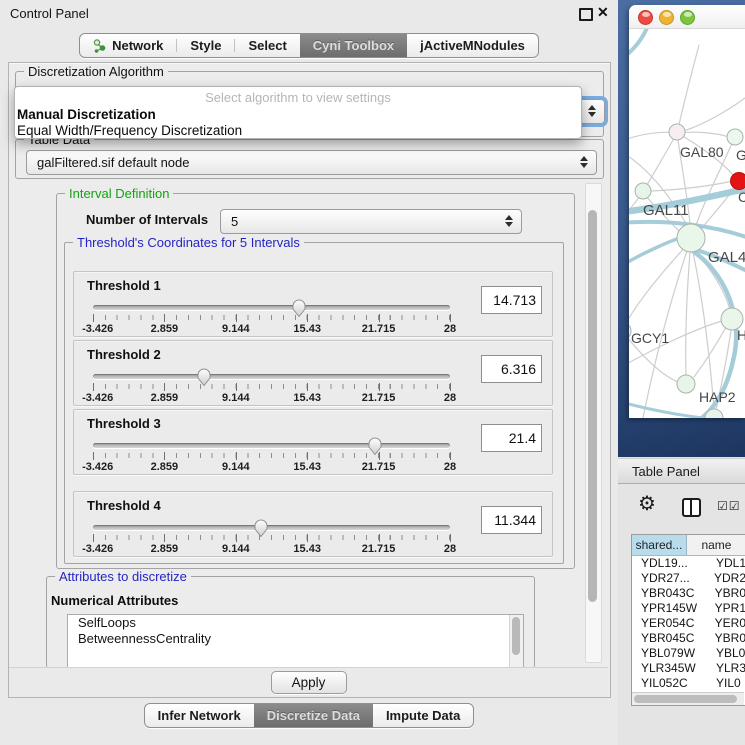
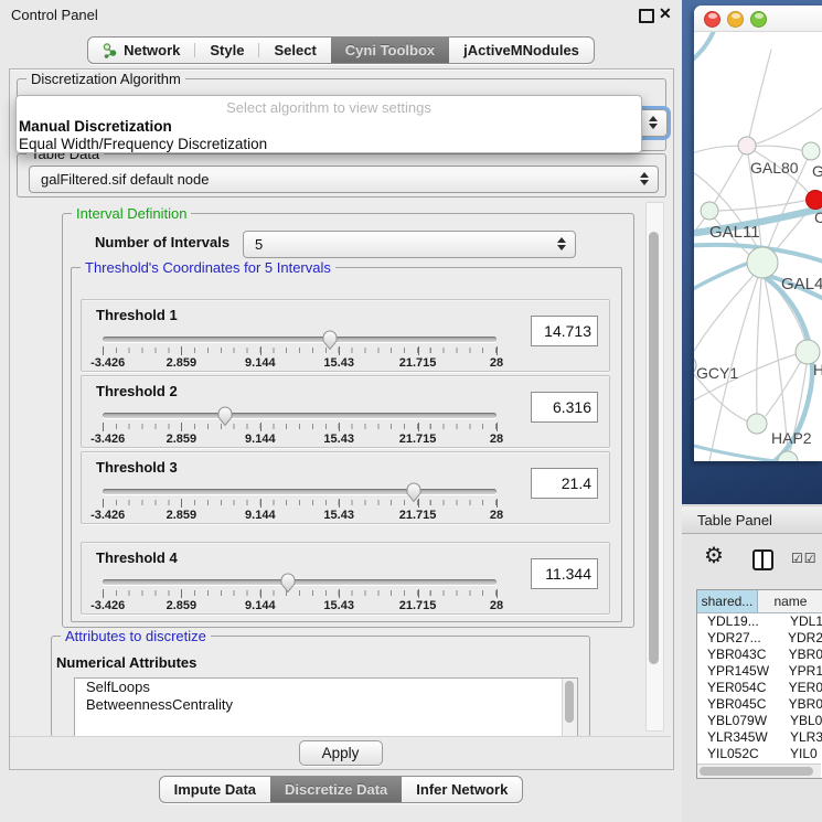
  Control Panel
  ✕
  Network
  Style
  Select
  Cyni Toolbox
  jActiveMNodules
  Discretization Algorithm
  Select algorithm to view settings
  Manual Discretization
  Equal Width/Frequency Discretization
  Table Data
  galFiltered.sif default node
  Interval Definition
  Number of Intervals
  5
  Threshold's Coordinates for 5 Intervals
  Threshold 1
  -3.426
  2.859
  9.144
  15.43
  21.715
  28
  14.713
  Threshold 2
  -3.426
  2.859
  9.144
  15.43
  21.715
  28
  6.316
  Threshold 3
  -3.426
  2.859
  9.144
  15.43
  21.715
  28
  21.4
  Threshold 4
  -3.426
  2.859
  9.144
  15.43
  21.715
  28
  11.344
  Attributes to discretize
  Numerical Attributes
  SelfLoops
  BetweennessCentrality
  Apply
- Infer Network
+ Impute Data
  Discretize Data
- Impute Data
+ Infer Network
  GAL80
  C
  GAL11
  GAL4
  GCY1
  H
  HAP2
  Table Panel
  ⚙
  ☑☑
  shared...
  name
  YDL19...
  YDL1
  YDR27...
  YDR2
  YBR043C
  YBR0
  YPR145W
  YPR1
  YER054C
  YER0
  YBR045C
  YBR0
  YBL079W
  YBL0
  YLR345W
  YLR3
  YIL052C
  YIL0
